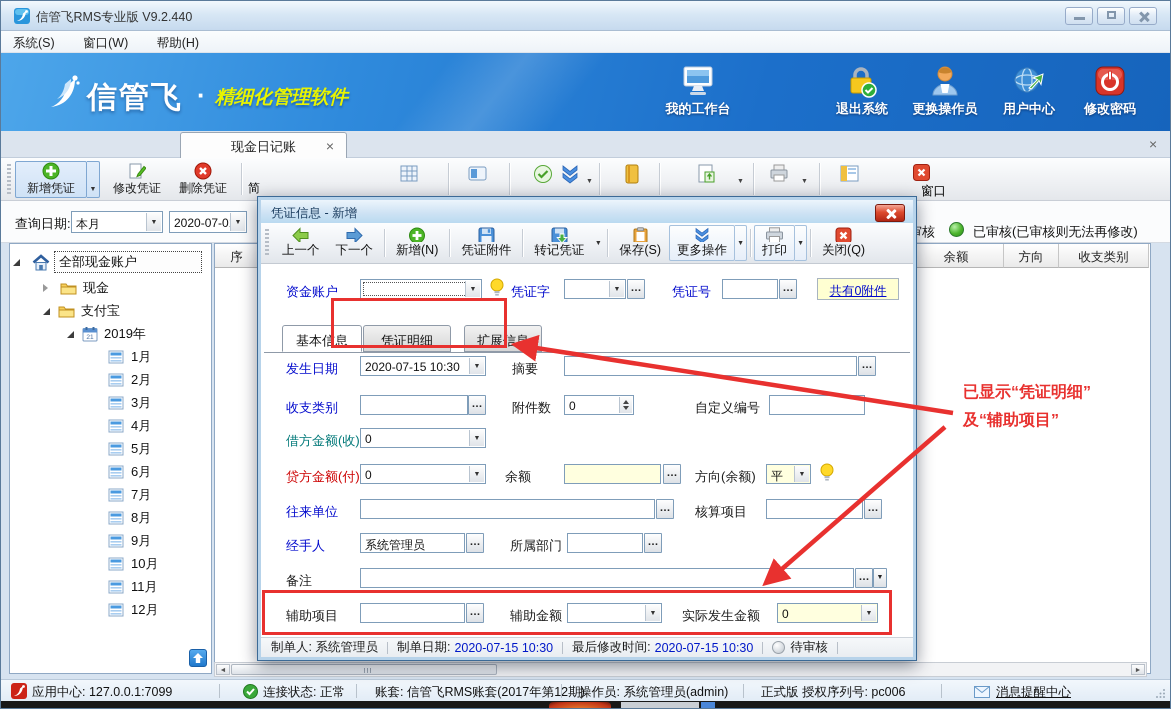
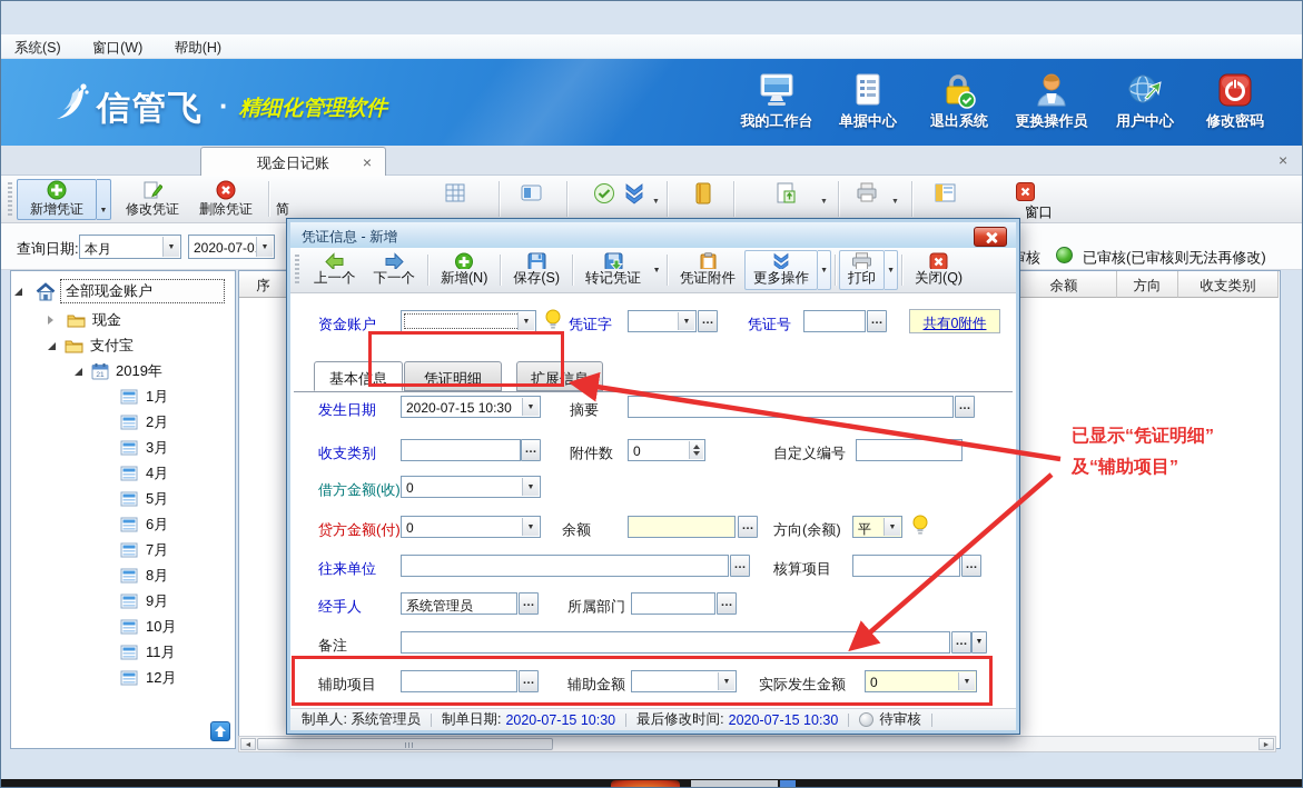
- 信管飞RMS专业版 V9.2.440
  系统(S) 窗口(W) 帮助(H)
  信管飞
  ·
  精细化管理软件
  我的工作台
+ 单据中心
  退出系统
  更换操作员
  用户中心
  修改密码
  现金日记账
  ×
  ×
  新增凭证
  修改凭证
  删除凭证
  简
  窗口
  查询日期:
  本月
  2020-07-0
  已审核(已审核则无法再修改)
  序
  余额
  方向
  收支类别
  全部现金账户
  现金
  支付宝
  2019年
  1月
  2月
  3月
  4月
  5月
  6月
  7月
  8月
  9月
  10月
  11月
  12月
  凭证信息 - 新增
  上一个
  下一个
  新增(N)
- 凭证附件
+ 保存(S)
  转记凭证
- 保存(S)
+ 凭证附件
  更多操作
  打印
  关闭(Q)
  资金账户
  凭证字
  …
  凭证号
  …
  共有0附件
  基本信息
  凭证明细
  扩展信息
  发生日期
  2020-07-15 10:30
  摘要
  …
  收支类别
  …
  附件数
  0
  自定义编号
  借方金额(收)
  0
  贷方金额(付)
  0
  余额
  …
  方向(余额)
  平
  往来单位
  …
  核算项目
  …
  经手人
  系统管理员
  …
  所属部门
  …
  备注
  …
  辅助项目
  …
  辅助金额
  实际发生金额
  0
  制单人: 系统管理员
  制单日期:
  2020-07-15 10:30
  最后修改时间:
  2020-07-15 10:30
  待审核
  已显示“凭证明细”
  及“辅助项目”
- 应用中心: 127.0.0.1:7099
- 连接状态: 正常
- 账套: 信管飞RMS账套(2017年第12期)
- 操作员: 系统管理员(admin)
- 正式版 授权序列号: pc006
- 消息提醒中心
